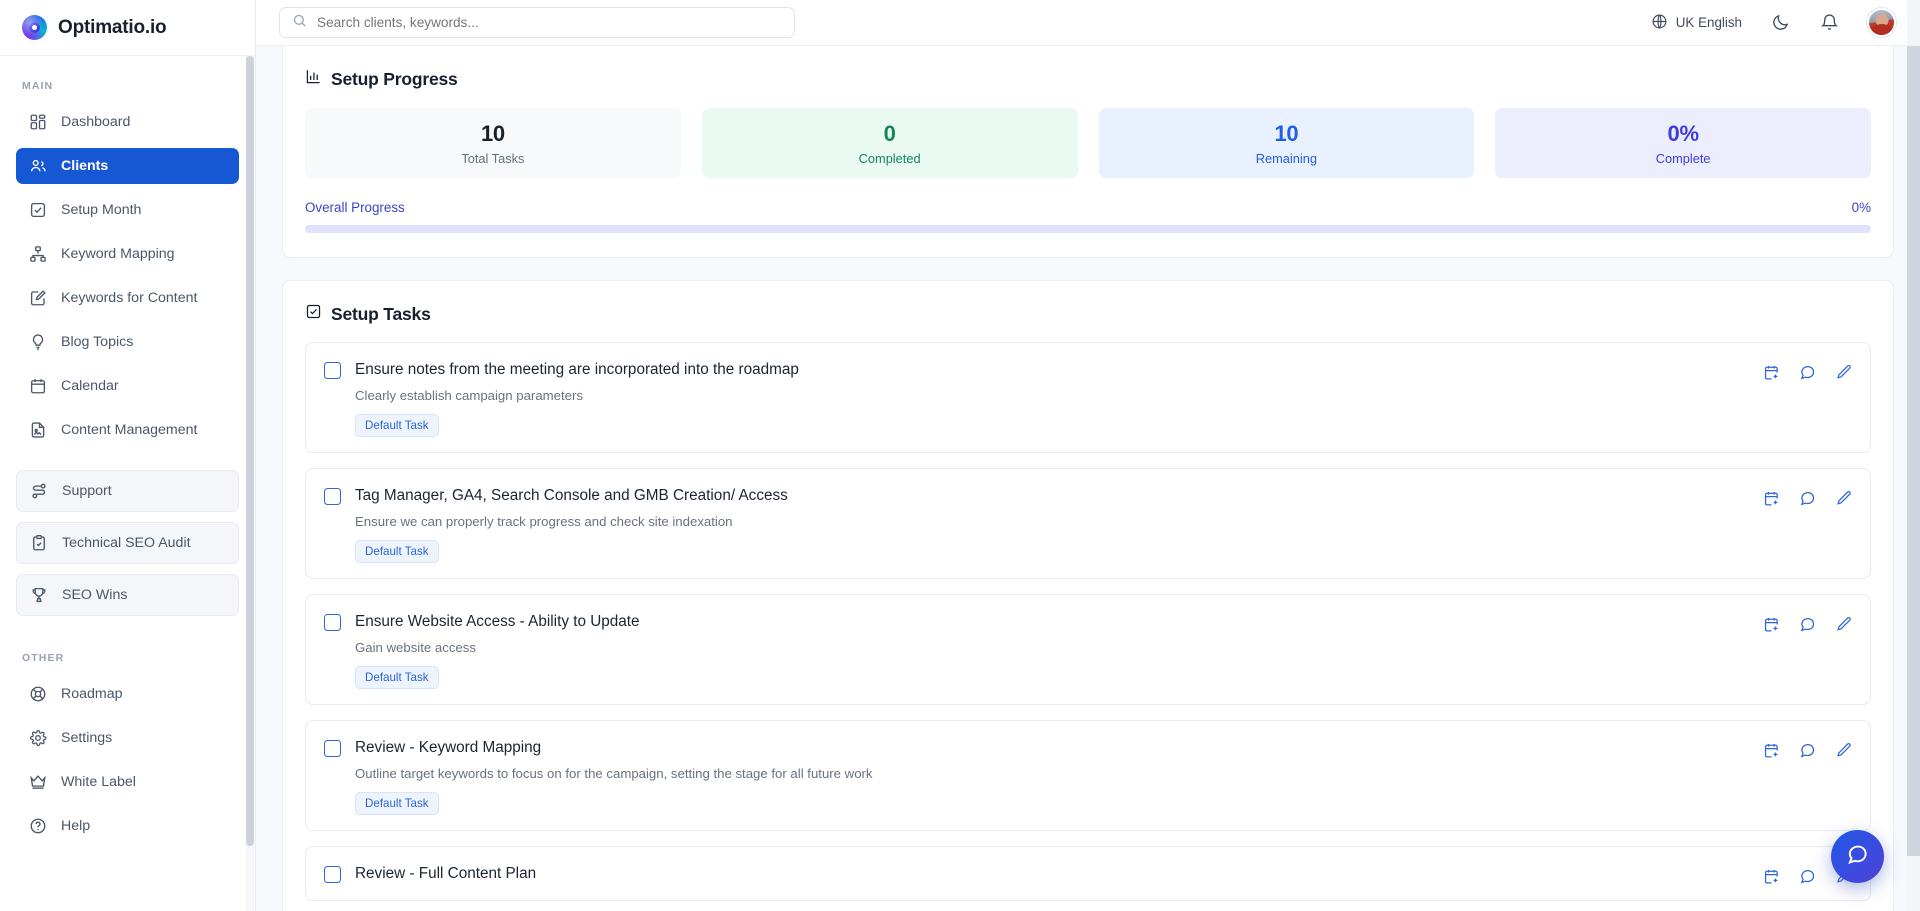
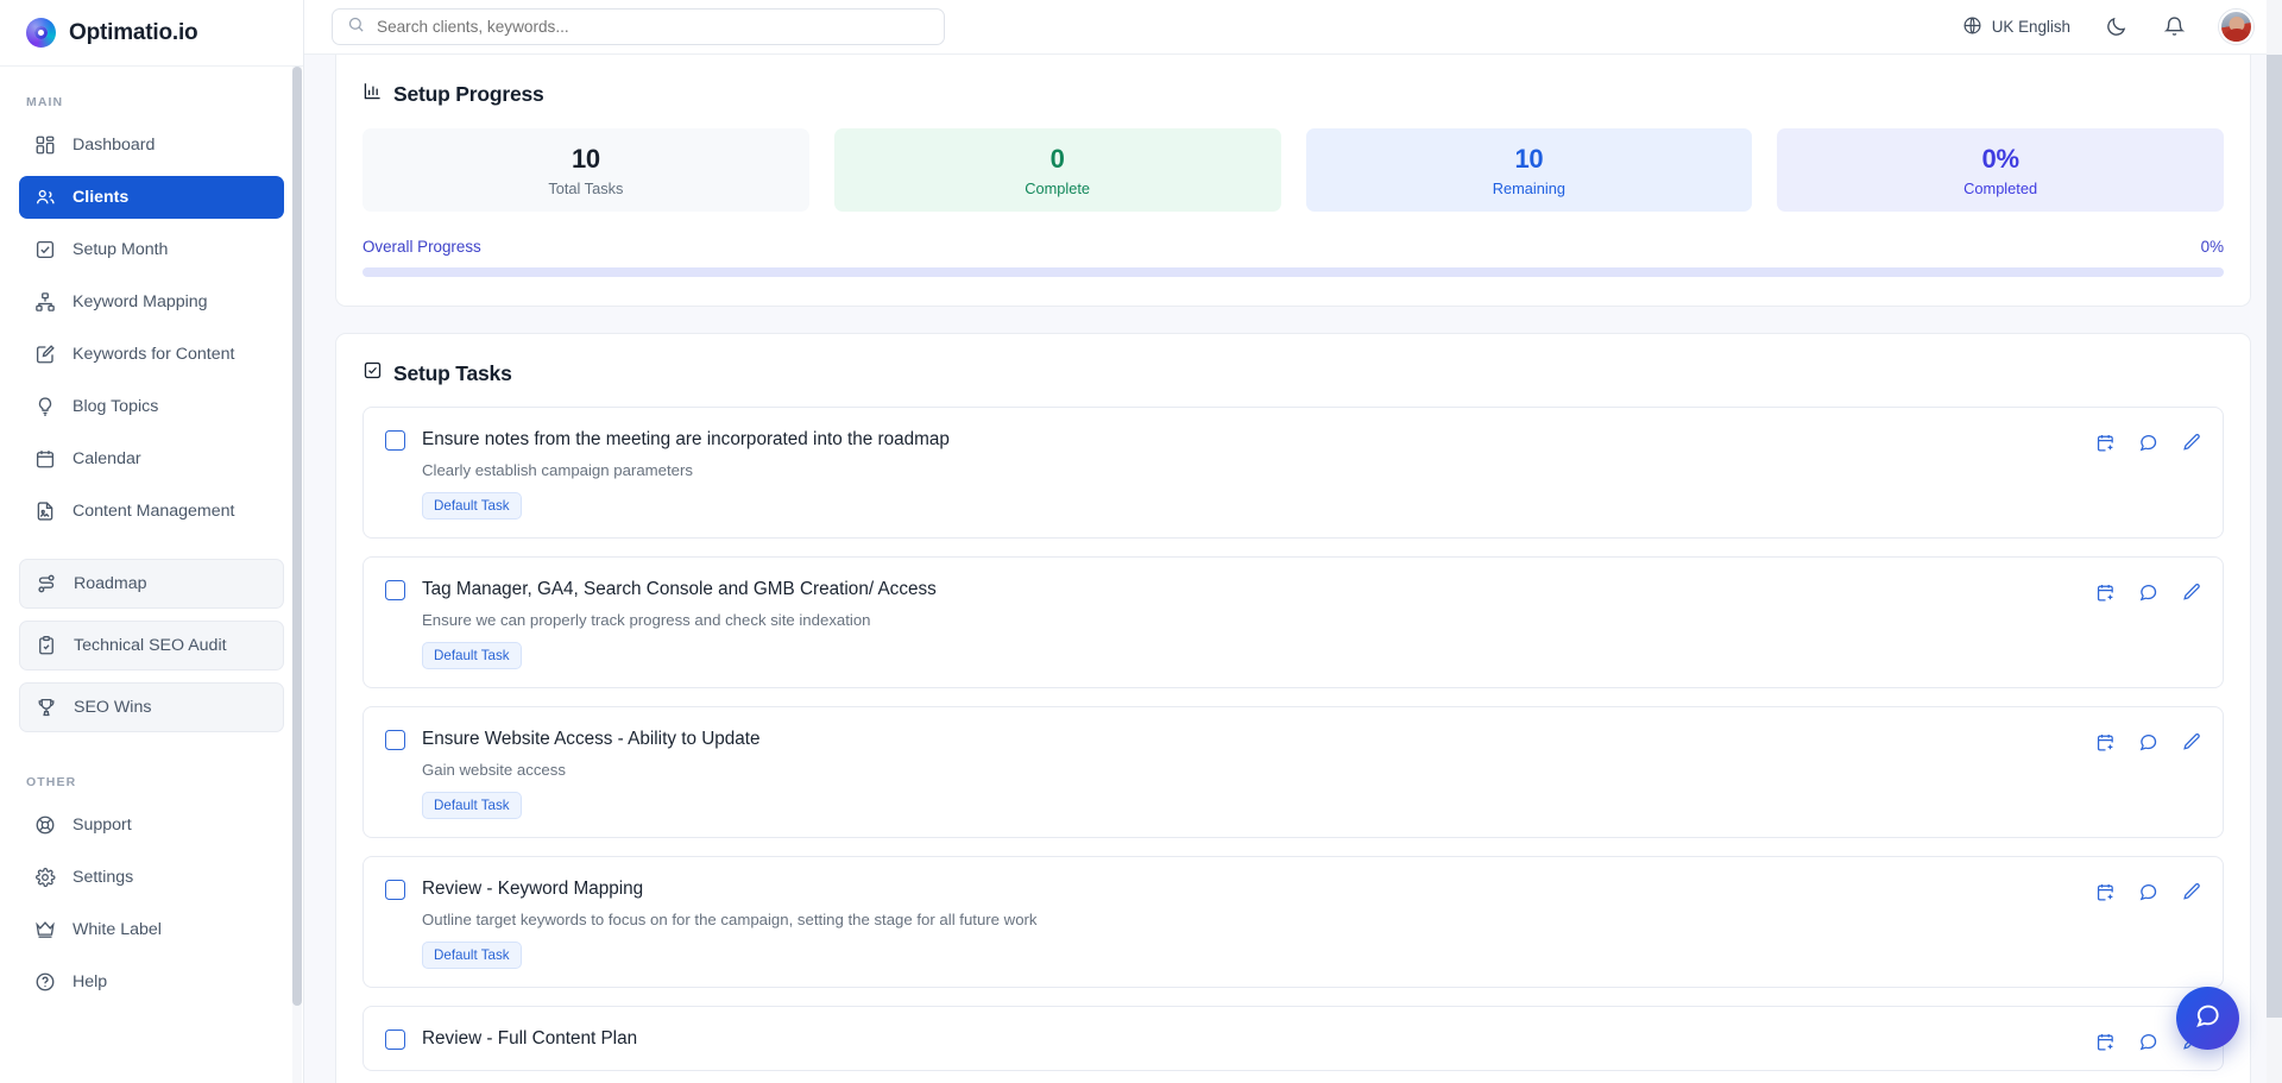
  Optimatio.io
  MAIN
  Dashboard
  Clients
  Setup Month
  Keyword Mapping
  Keywords for Content
  Blog Topics
  Calendar
  Content Management
- Support
+ Roadmap
  Technical SEO Audit
  SEO Wins
  OTHER
- Roadmap
+ Support
  Settings
  White Label
  Help
  Search clients, keywords...
  UK English
  Setup Progress
  10
  Total Tasks
  0
- Completed
+ Complete
  10
  Remaining
  0%
- Complete
+ Completed
  Overall Progress
  0%
  Setup Tasks
  Ensure notes from the meeting are incorporated into the roadmap
  Clearly establish campaign parameters
  Default Task
  Tag Manager, GA4, Search Console and GMB Creation/ Access
  Ensure we can properly track progress and check site indexation
  Default Task
  Ensure Website Access - Ability to Update
  Gain website access
  Default Task
  Review - Keyword Mapping
  Outline target keywords to focus on for the campaign, setting the stage for all future work
  Default Task
  Review - Full Content Plan
